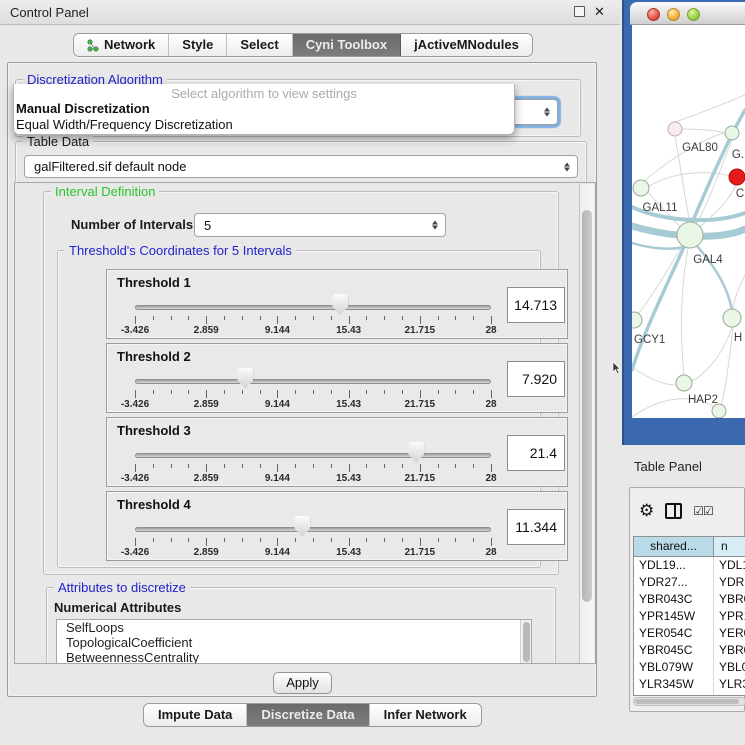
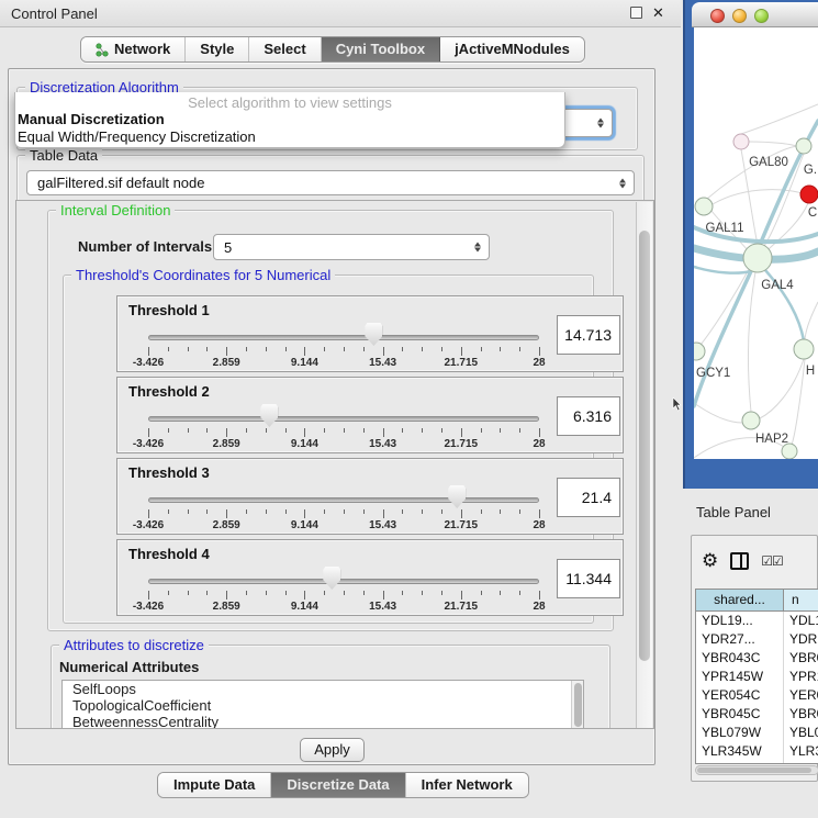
  Control Panel
  ✕
  Network
  Style
  Select
  Cyni Toolbox
  jActiveMNodules
  Discretization Algorithm
  Table Data
  galFiltered.sif default node
  Interval Definition
  Number of Intervals
  5
- Threshold's Coordinates for 5 Intervals
+ Threshold's Coordinates for 5 Numerical
  Threshold 1
  -3.426
  2.859
  9.144
  15.43
  21.715
  28
  14.713
  Threshold 2
  -3.426
  2.859
  9.144
  15.43
  21.715
  28
- 7.920
+ 6.316
  Threshold 3
  -3.426
  2.859
  9.144
  15.43
  21.715
  28
  21.4
  Threshold 4
  -3.426
  2.859
  9.144
  15.43
  21.715
  28
  11.344
  Attributes to discretize
  Numerical Attributes
  SelfLoops
  TopologicalCoefficient
  BetweennessCentrality
  Apply
  Impute Data
  Discretize Data
  Infer Network
  GAL80
  G.
  C
  GAL11
  GAL4
  GCY1
  H
  HAP2
  Table Panel
  ⚙
  ☑☑
  shared...
  n
  YDL19...
  YDL
  YDR27...
  YDR
  YBR043C
  YBR
  YPR145W
  YPR
  YER054C
  YER
  YBR045C
  YBR
  YBL079W
  YBL
  YLR345W
  YLR
  Select algorithm to view settings
  Manual Discretization
  Equal Width/Frequency Discretization
